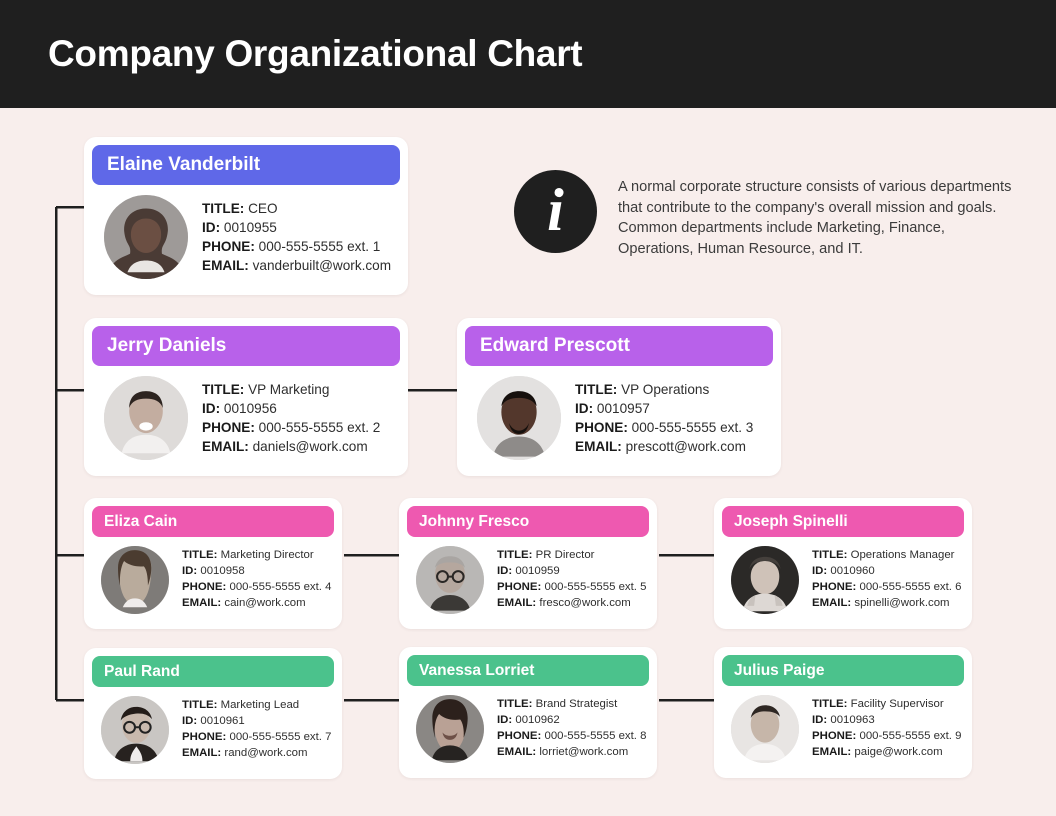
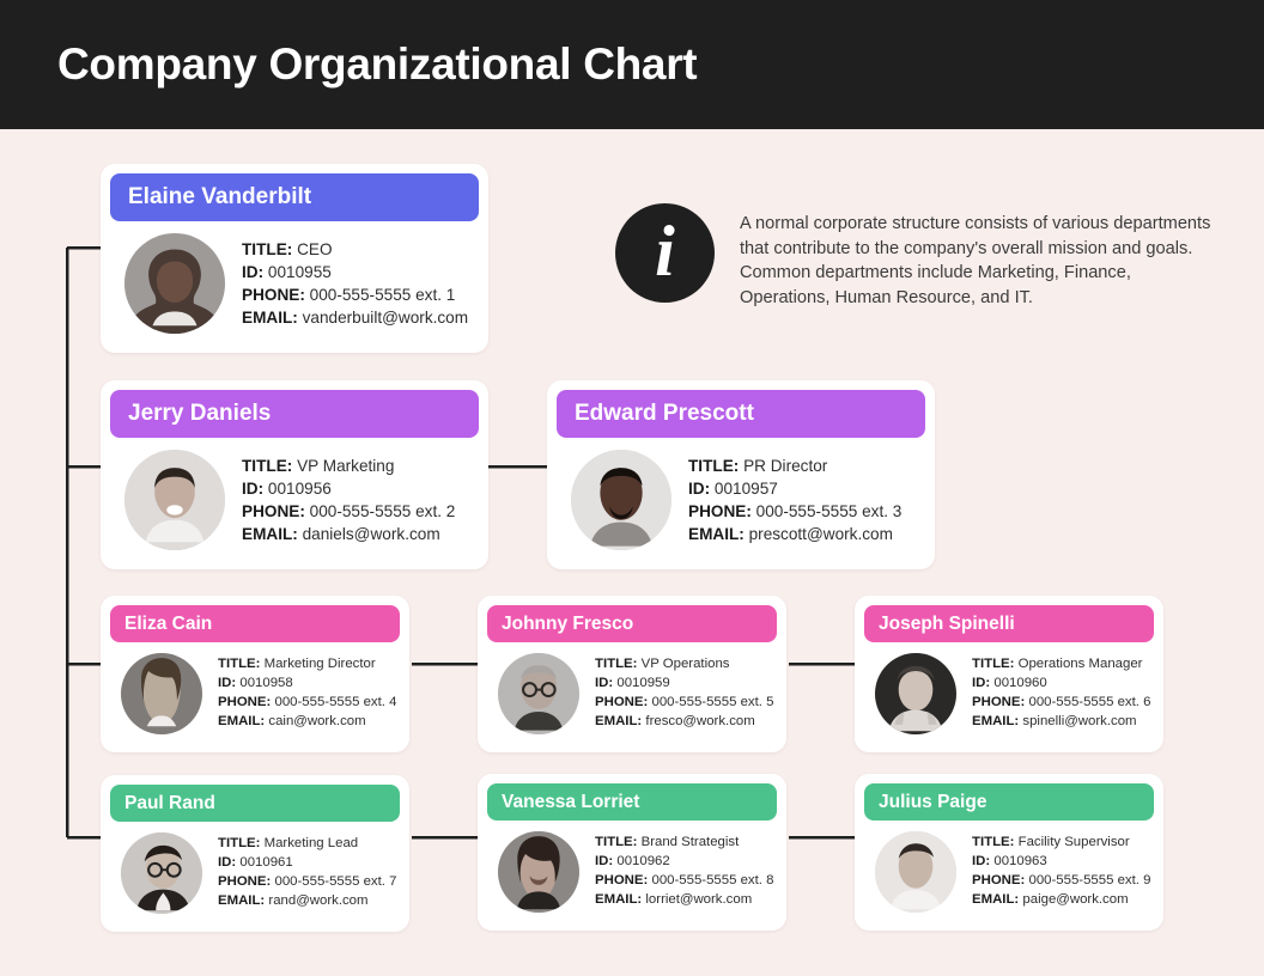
  Company Organizational Chart
  i
  A normal corporate structure consists of various departments that contribute to the company's overall mission and goals. Common departments include Marketing, Finance, Operations, Human Resource, and IT.
  Elaine Vanderbilt
  TITLE: CEO
  ID: 0010955
  PHONE: 000-555-5555 ext. 1
  EMAIL: vanderbuilt@work.com
  Jerry Daniels
  TITLE: VP Marketing
  ID: 0010956
  PHONE: 000-555-5555 ext. 2
  EMAIL: daniels@work.com
  Edward Prescott
- TITLE: VP Operations
+ TITLE: PR Director
  ID: 0010957
  PHONE: 000-555-5555 ext. 3
  EMAIL: prescott@work.com
  Eliza Cain
  TITLE: Marketing Director
  ID: 0010958
  PHONE: 000-555-5555 ext. 4
  EMAIL: cain@work.com
  Johnny Fresco
- TITLE: PR Director
+ TITLE: VP Operations
  ID: 0010959
  PHONE: 000-555-5555 ext. 5
  EMAIL: fresco@work.com
  Joseph Spinelli
  TITLE: Operations Manager
  ID: 0010960
  PHONE: 000-555-5555 ext. 6
  EMAIL: spinelli@work.com
  Paul Rand
  TITLE: Marketing Lead
  ID: 0010961
  PHONE: 000-555-5555 ext. 7
  EMAIL: rand@work.com
  Vanessa Lorriet
  TITLE: Brand Strategist
  ID: 0010962
  PHONE: 000-555-5555 ext. 8
  EMAIL: lorriet@work.com
  Julius Paige
  TITLE: Facility Supervisor
  ID: 0010963
  PHONE: 000-555-5555 ext. 9
  EMAIL: paige@work.com
